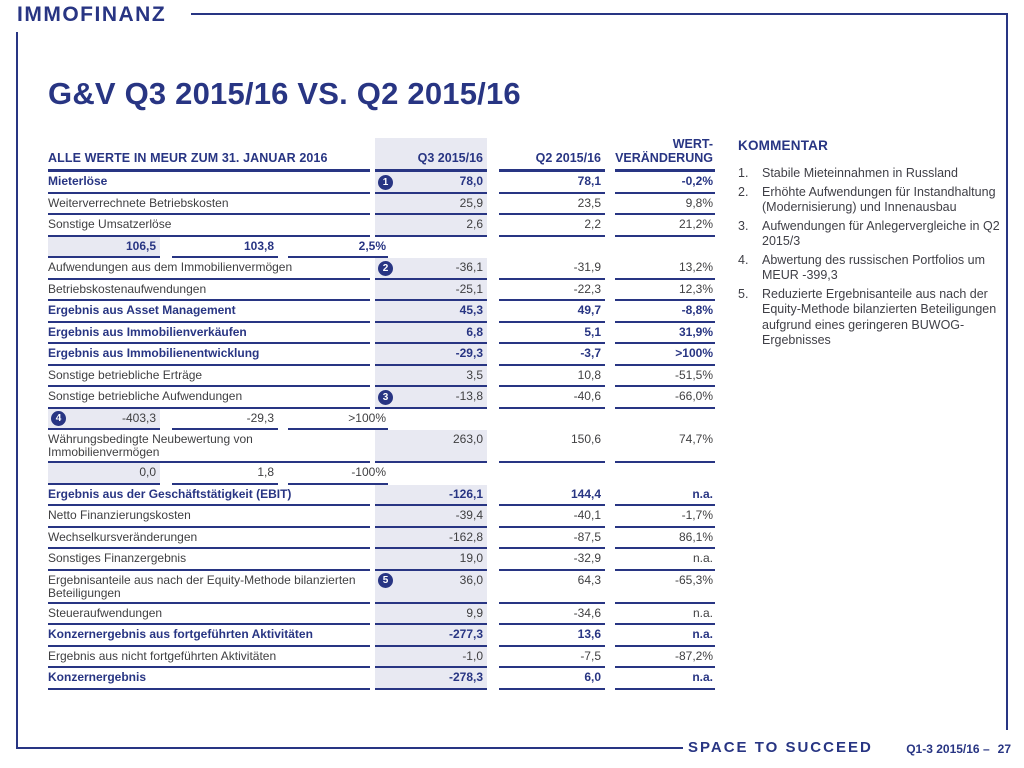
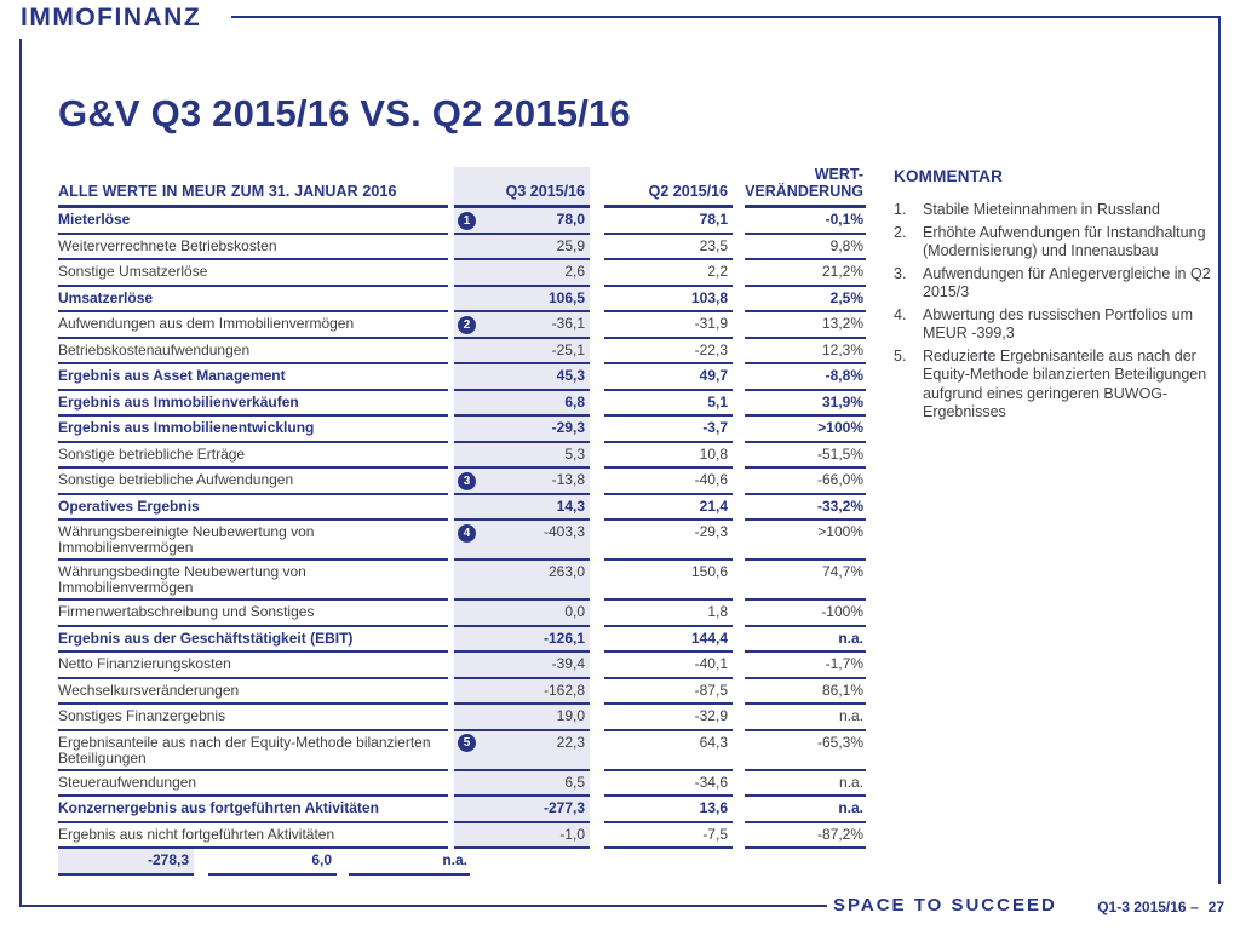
  IMMOFINANZ
  G&V Q3 2015/16 VS. Q2 2015/16
  ALLE WERTE IN MEUR ZUM 31. JANUAR 2016
  Q3 2015/16
  Q2 2015/16
  WERT-
  VERÄNDERUNG
  Mieterlöse
  1
  78,0
  78,1
- -0,2%
+ -0,1%
  Weiterverrechnete Betriebskosten
  25,9
  23,5
  9,8%
  Sonstige Umsatzerlöse
  2,6
  2,2
  21,2%
+ Umsatzerlöse
  106,5
  103,8
  2,5%
  Aufwendungen aus dem Immobilienvermögen
  2
  -36,1
  -31,9
  13,2%
  Betriebskostenaufwendungen
  -25,1
  -22,3
  12,3%
  Ergebnis aus Asset Management
  45,3
  49,7
  -8,8%
  Ergebnis aus Immobilienverkäufen
  6,8
  5,1
  31,9%
  Ergebnis aus Immobilienentwicklung
  -29,3
  -3,7
  >100%
  Sonstige betriebliche Erträge
- 3,5
+ 5,3
  10,8
  -51,5%
  Sonstige betriebliche Aufwendungen
  3
  -13,8
  -40,6
  -66,0%
+ Operatives Ergebnis
+ 14,3
+ 21,4
+ -33,2%
+ Währungsbereinigte Neubewertung von Immobilienvermögen
  4
  -403,3
  -29,3
  >100%
  Währungsbedingte Neubewertung von Immobilienvermögen
  263,0
  150,6
  74,7%
+ Firmenwertabschreibung und Sonstiges
  0,0
  1,8
  -100%
  Ergebnis aus der Geschäftstätigkeit (EBIT)
  -126,1
  144,4
  n.a.
  Netto Finanzierungskosten
  -39,4
  -40,1
  -1,7%
  Wechselkursveränderungen
  -162,8
  -87,5
  86,1%
  Sonstiges Finanzergebnis
  19,0
  -32,9
  n.a.
  Ergebnisanteile aus nach der Equity-Methode bilanzierten Beteiligungen
  5
- 36,0
+ 22,3
  64,3
  -65,3%
  Steueraufwendungen
- 9,9
+ 6,5
  -34,6
  n.a.
  Konzernergebnis aus fortgeführten Aktivitäten
  -277,3
  13,6
  n.a.
  Ergebnis aus nicht fortgeführten Aktivitäten
  -1,0
  -7,5
  -87,2%
- Konzernergebnis
  -278,3
  6,0
  n.a.
  KOMMENTAR
  1.
  Stabile Mieteinnahmen in Russland
  2.
  Erhöhte Aufwendungen für Instandhaltung (Modernisierung) und Innenausbau
  3.
  Aufwendungen für Anlegervergleiche in Q2 2015/3
  4.
  Abwertung des russischen Portfolios um MEUR -399,3
  5.
  Reduzierte Ergebnisanteile aus nach der Equity-Methode bilanzierten Beteiligungen aufgrund eines geringeren BUWOG-Ergebnisses
  SPACE TO SUCCEED
  Q1-3 2015/16 – 27
